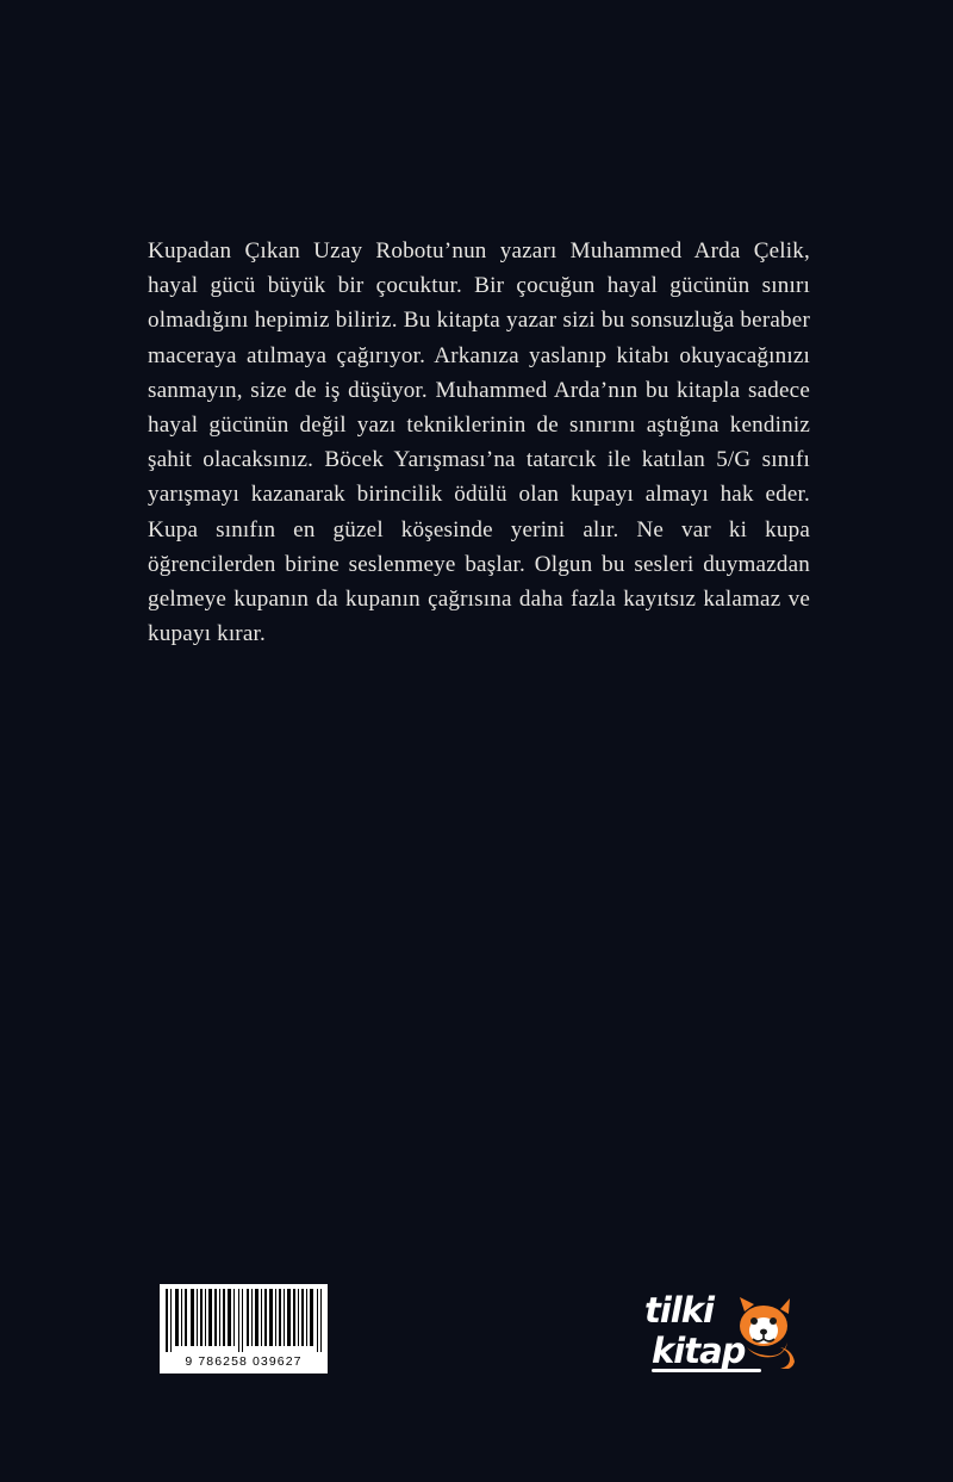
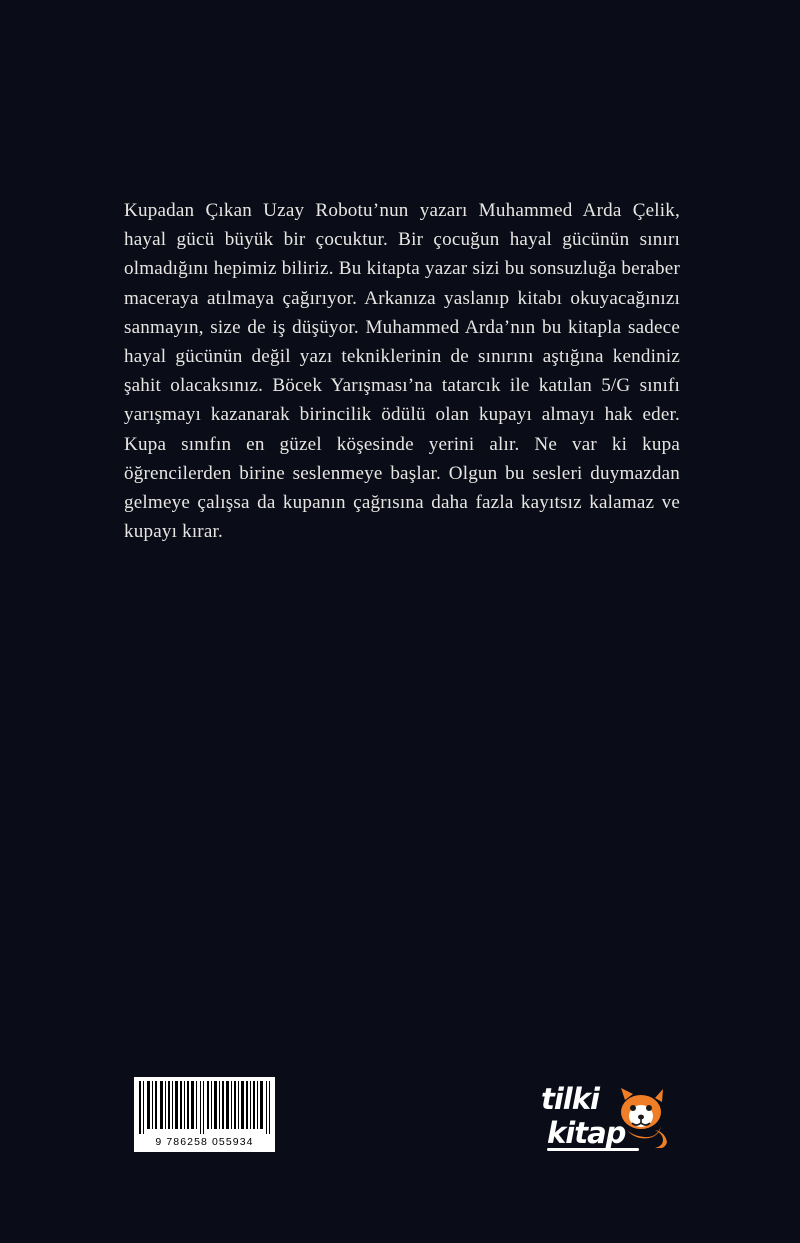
- Kupadan Çıkan Uzay Robotu’nun yazarı Muhammed Arda Çelik, hayal gücü büyük bir çocuktur. Bir çocuğun hayal gücünün sınırı olmadığını hepimiz biliriz. Bu kitapta yazar sizi bu sonsuzluğa beraber maceraya atılmaya çağırıyor. Arkanıza yaslanıp kitabı okuyacağınızı sanmayın, size de iş düşüyor. Muhammed Arda’nın bu kitapla sadece hayal gücünün değil yazı tekniklerinin de sınırını aştığına kendiniz şahit olacaksınız. Böcek Yarışması’na tatarcık ile katılan 5/G sınıfı yarışmayı kazanarak birincilik ödülü olan kupayı almayı hak eder. Kupa sınıfın en güzel köşesinde yerini alır. Ne var ki kupa öğrencilerden birine seslenmeye başlar. Olgun bu sesleri duymazdan gelmeye kupanın da kupanın çağrısına daha fazla kayıtsız kalamaz ve kupayı kırar.
+ Kupadan Çıkan Uzay Robotu’nun yazarı Muhammed Arda Çelik, hayal gücü büyük bir çocuktur. Bir çocuğun hayal gücünün sınırı olmadığını hepimiz biliriz. Bu kitapta yazar sizi bu sonsuzluğa beraber maceraya atılmaya çağırıyor. Arkanıza yaslanıp kitabı okuyacağınızı sanmayın, size de iş düşüyor. Muhammed Arda’nın bu kitapla sadece hayal gücünün değil yazı tekniklerinin de sınırını aştığına kendiniz şahit olacaksınız. Böcek Yarışması’na tatarcık ile katılan 5/G sınıfı yarışmayı kazanarak birincilik ödülü olan kupayı almayı hak eder. Kupa sınıfın en güzel köşesinde yerini alır. Ne var ki kupa öğrencilerden birine seslenmeye başlar. Olgun bu sesleri duymazdan gelmeye çalışsa da kupanın çağrısına daha fazla kayıtsız kalamaz ve kupayı kırar.
- 9 786258 039627
+ 9 786258 055934
  tilki
  kitap
